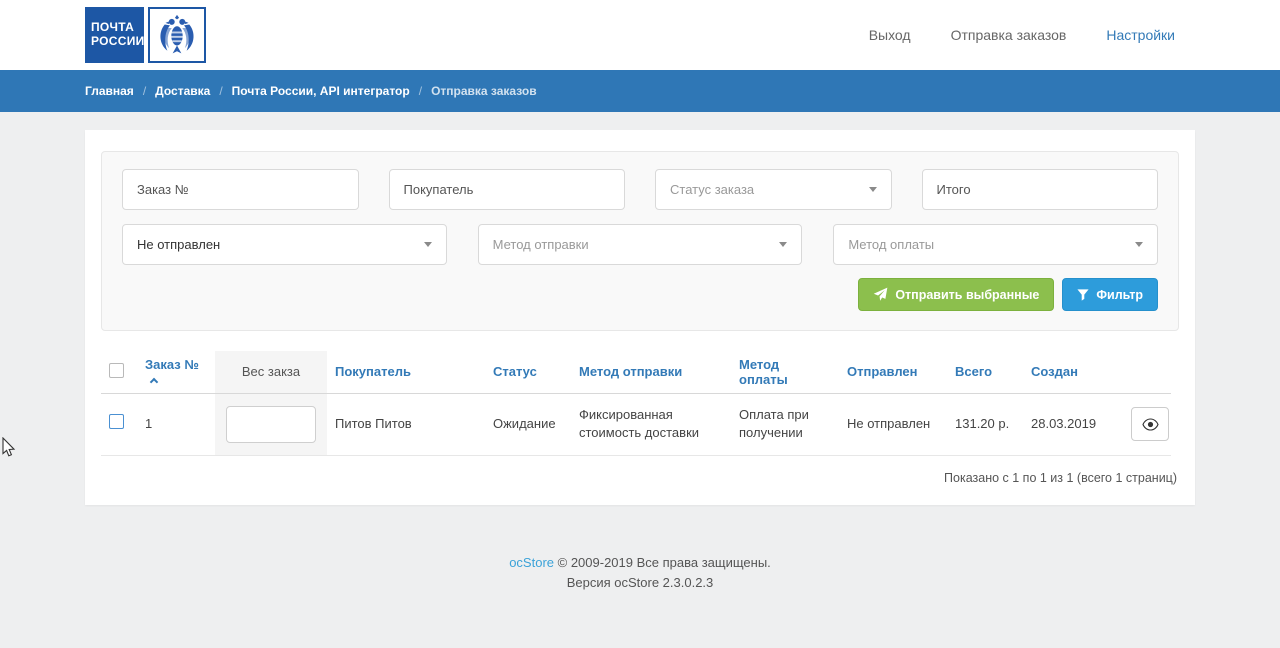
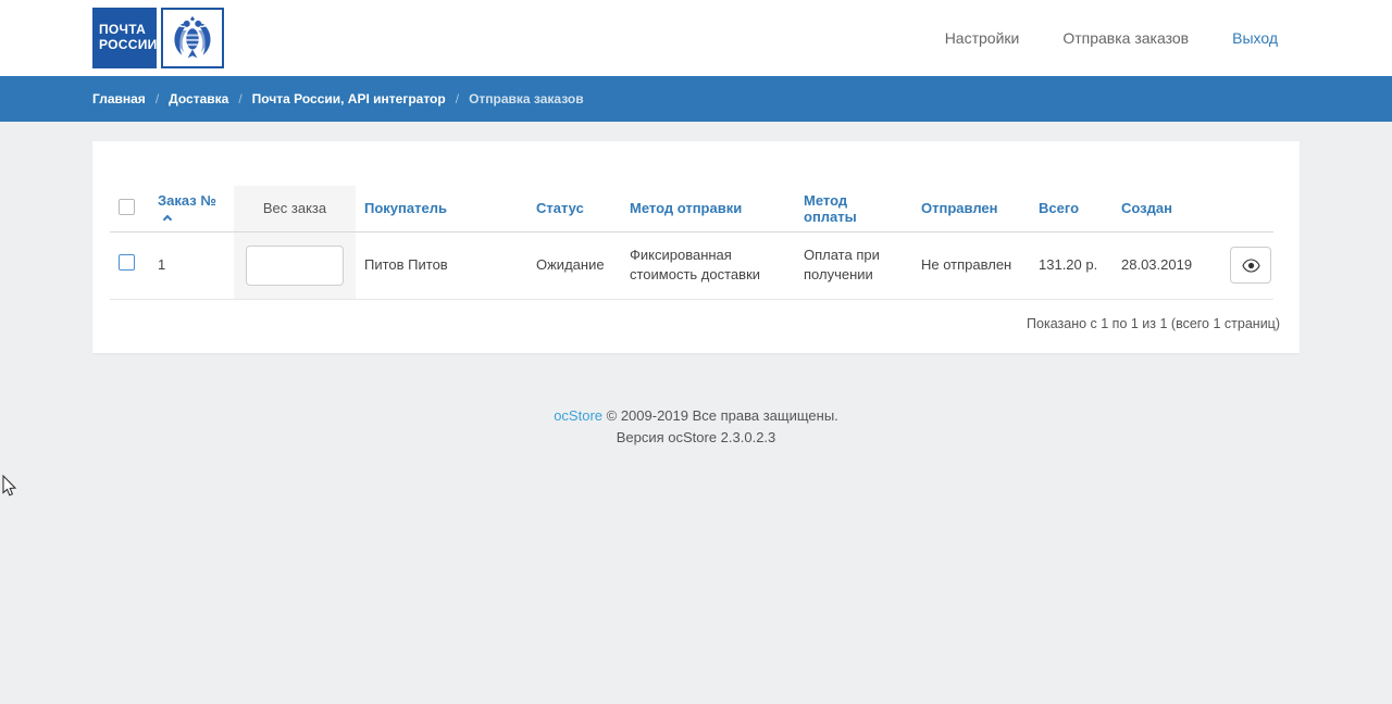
  ПОЧТА
  РОССИИ
- Выход
+ Настройки
  Отправка заказов
- Настройки
+ Выход
  Главная
  /
  Доставка
  /
  Почта России, API интегратор
  /
  Отправка заказов
- Заказ №
- Покупатель
- Статус заказа
- Итого
- Не отправлен
- Метод отправки
- Метод оплаты
- Отправить выбранные
- Фильтр
  	Заказ №	Вес закза	Покупатель	Статус	Метод отправки	Метод оплаты	Отправлен	Всего	Создан
  	1		Питов Питов	Ожидание	Фиксированная стоимость доставки	Оплата при получении	Не отправлен	131.20 р.	28.03.2019
  Показано с 1 по 1 из 1 (всего 1 страниц)
  ocStore © 2009-2019 Все права защищены.
  Версия ocStore 2.3.0.2.3
